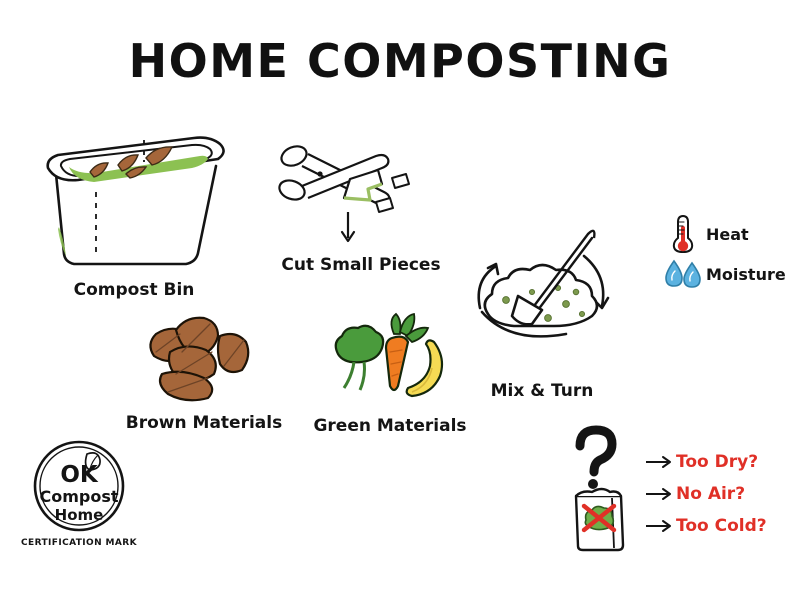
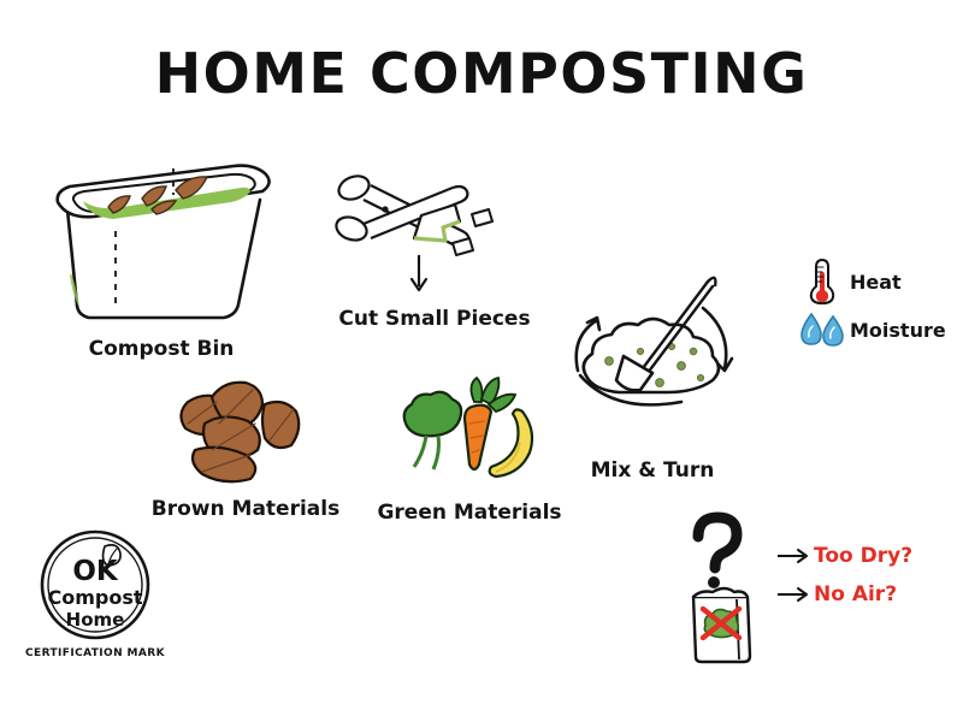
  HOME COMPOSTING
  Compost Bin
  Cut Small Pieces
  Brown Materials
  Green Materials
  Mix & Turn
  Heat
  Moisture
  OK
  Compost
  Home
  CERTIFICATION MARK
  Too Dry?
  No Air?
- Too Cold?
